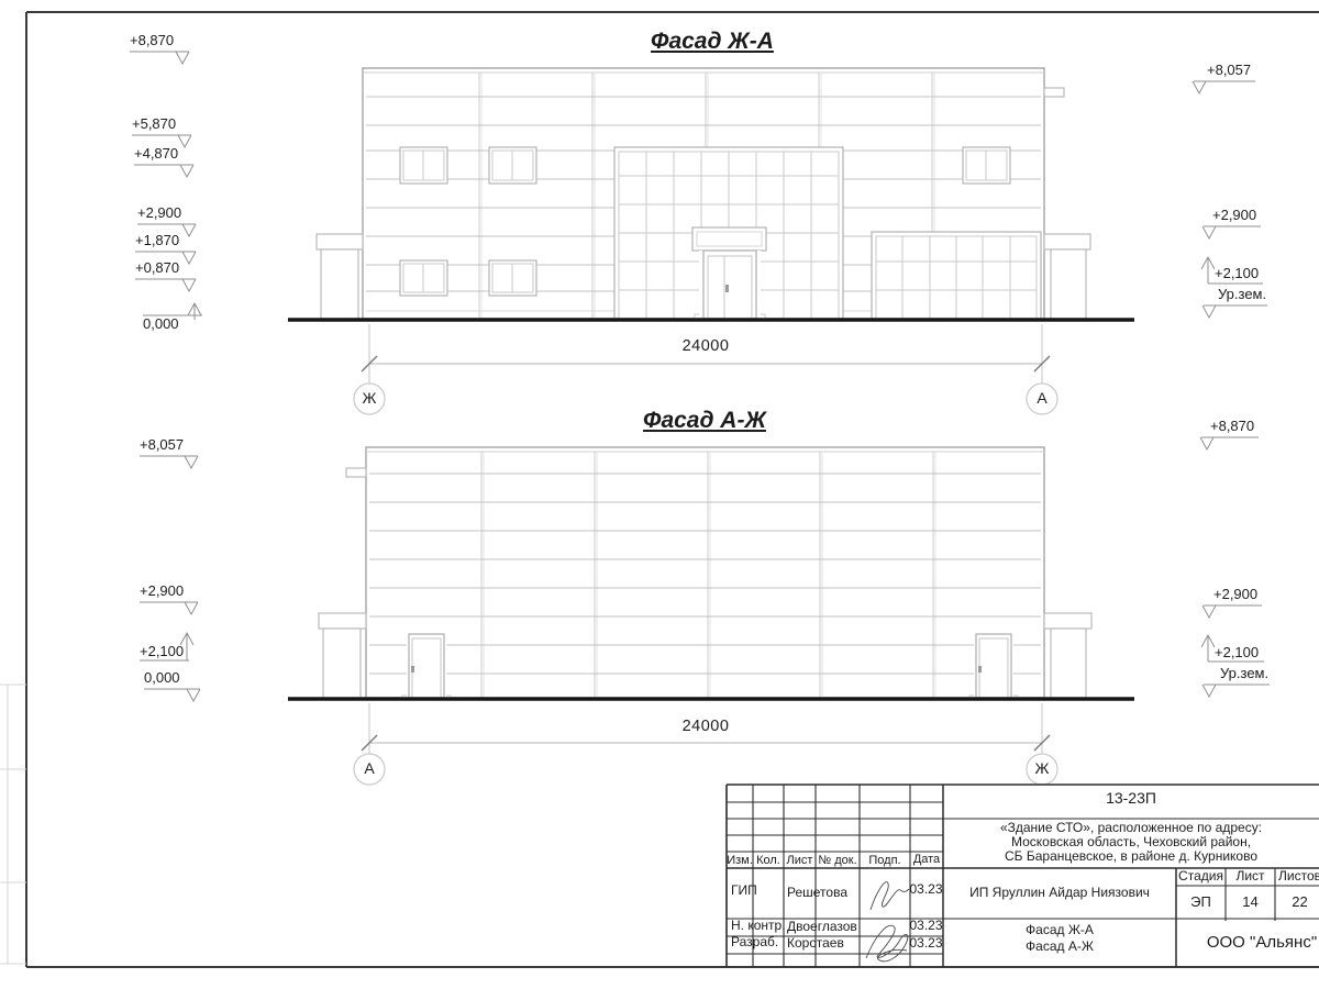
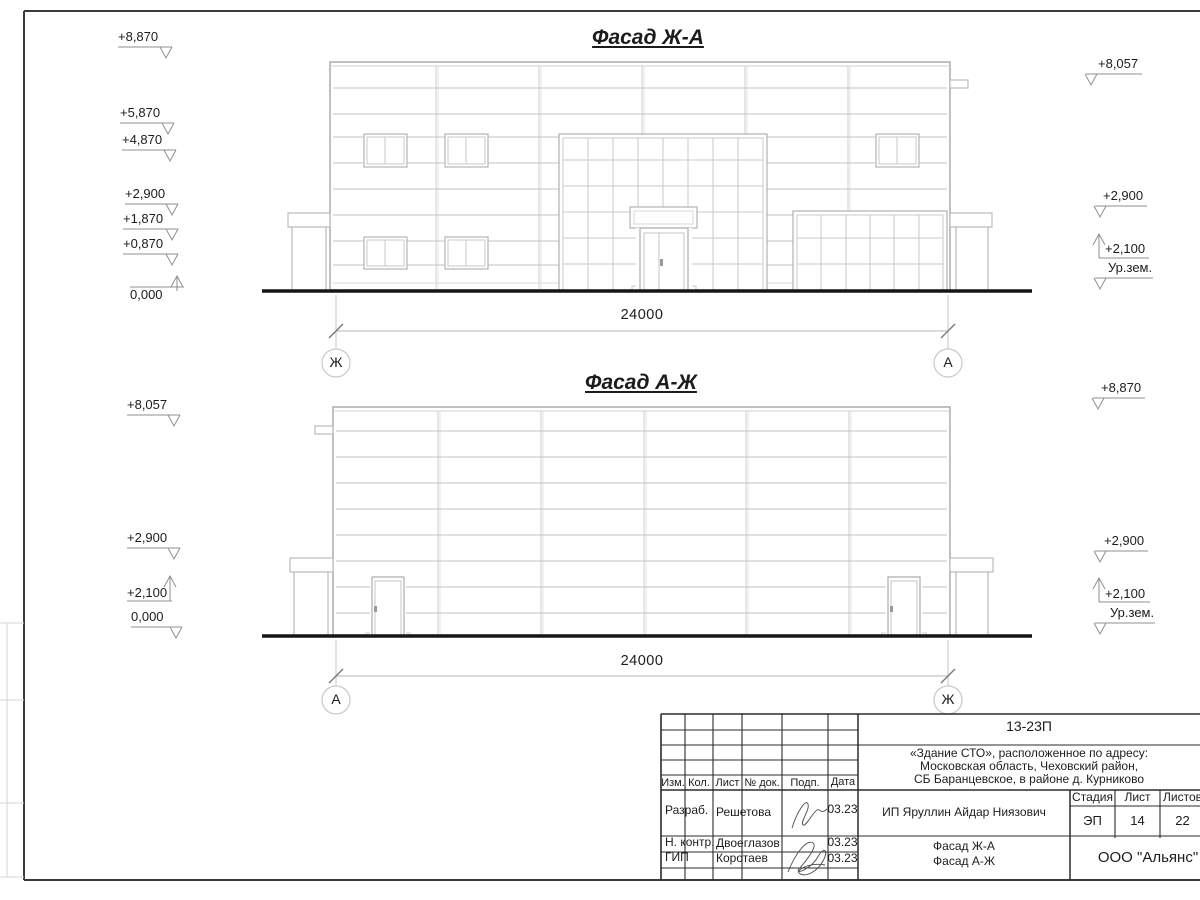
  Фасад Ж-А
  Фасад А-Ж
  +8,870
  +5,870
  +4,870
  +2,900
  +1,870
  +0,870
  0,000
  +8,057
  +2,900
  +2,100
  Ур.зем.
  +8,057
  +2,900
  +2,100
  0,000
  +8,870
  +2,900
  +2,100
  Ур.зем.
  24000
  Ж
  А
  24000
  А
  Ж
  Изм.
  Кол.
  Лист
  № док.
  Подп.
  Дата
- ГИП
+ Разраб.
  Решетова
  03.23
  Н. контр.
  Двоеглазов
  03.23
- Разраб.
+ ГИП
  Коротаев
  03.23
  13-23П
  «Здание СТО», расположенное по адресу:
  Московская область, Чеховский район,
  СБ Баранцевское, в районе д. Курниково
  ИП Яруллин Айдар Ниязович
  Стадия
  Лист
  Листов
  ЭП
  14
  22
  Фасад Ж-А
  Фасад А-Ж
  ООО "Альянс"
